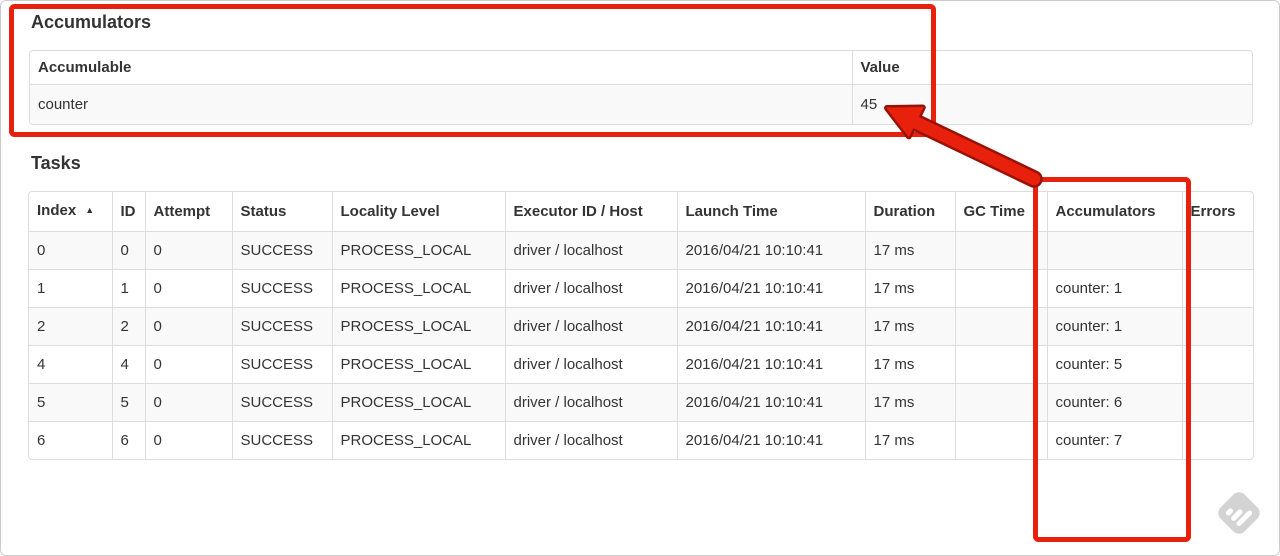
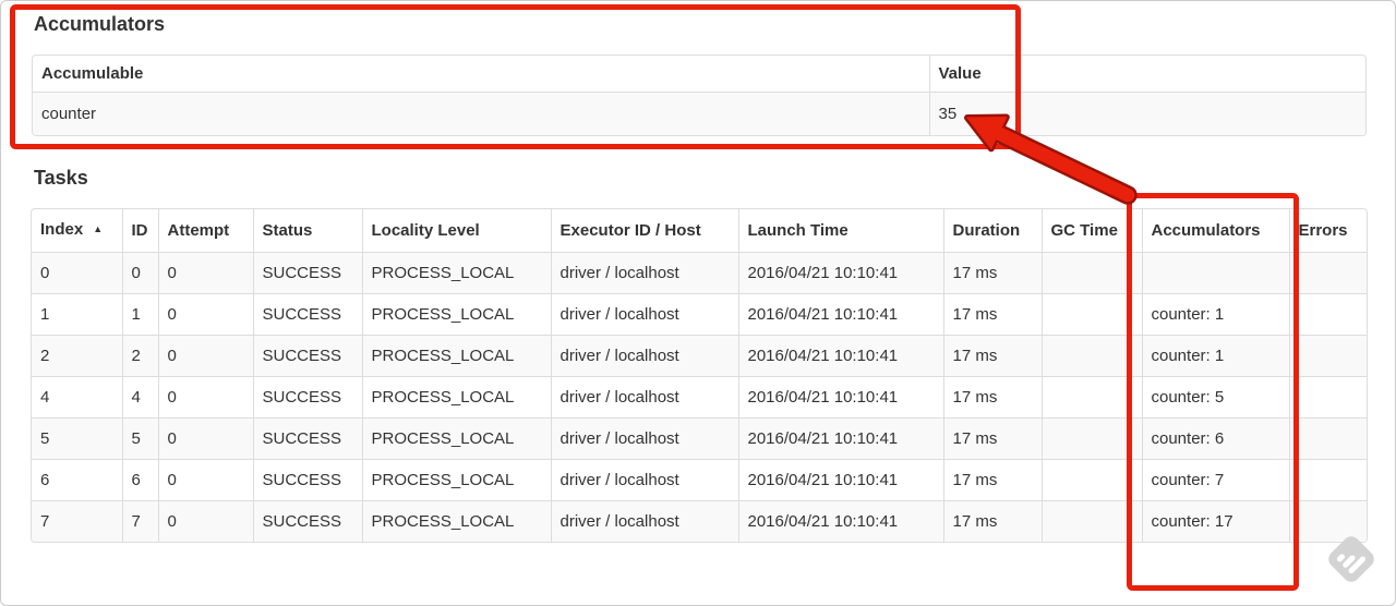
  Accumulators
  Accumulable	Value
- counter	45
+ counter	35
  Tasks
  Index ▲	ID	Attempt	Status	Locality Level	Executor ID / Host	Launch Time	Duration	GC Time	Accumulators	Errors
  0	0	0	SUCCESS	PROCESS_LOCAL	driver / localhost	2016/04/21 10:10:41	17 ms
  1	1	0	SUCCESS	PROCESS_LOCAL	driver / localhost	2016/04/21 10:10:41	17 ms		counter: 1
  2	2	0	SUCCESS	PROCESS_LOCAL	driver / localhost	2016/04/21 10:10:41	17 ms		counter: 1
  4	4	0	SUCCESS	PROCESS_LOCAL	driver / localhost	2016/04/21 10:10:41	17 ms		counter: 5
  5	5	0	SUCCESS	PROCESS_LOCAL	driver / localhost	2016/04/21 10:10:41	17 ms		counter: 6
  6	6	0	SUCCESS	PROCESS_LOCAL	driver / localhost	2016/04/21 10:10:41	17 ms		counter: 7
+ 7	7	0	SUCCESS	PROCESS_LOCAL	driver / localhost	2016/04/21 10:10:41	17 ms		counter: 17
